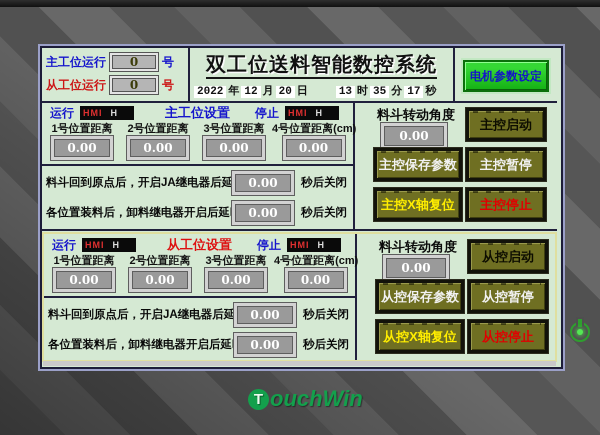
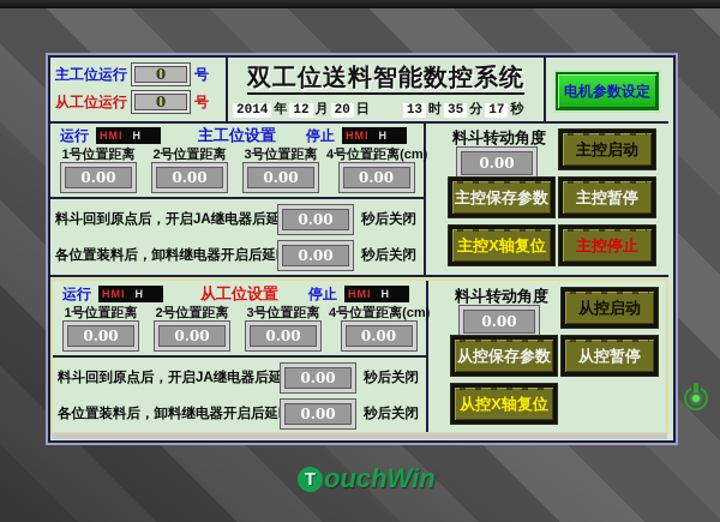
  主工位运行
  0
  号
  从工位运行
  0
  号
  双工位送料智能数控系统
- 2022
+ 2014
  年
  12
  月
  20
  日
  13
  时
  35
  分
  17
  秒
  电机参数设定
  运行
  HMI
  H
  主工位设置
  停止
  HMI
  H
  1号位置距离
  2号位置距离
  3号位置距离
  4号位置距离(cm)
  0.00
  0.00
  0.00
  0.00
  料斗回到原点后，开启JA继电器后延
  0.00
  秒后关闭
  各位置装料后，卸料继电器开启后延
  0.00
  秒后关闭
  料斗转动角度
  0.00
  主控启动
  主控保存参数
  主控暂停
  主控X轴复位
  主控停止
  运行
  HMI
  H
  从工位设置
  停止
  HMI
  H
  1号位置距离
  2号位置距离
  3号位置距离
  4号位置距离(cm)
  0.00
  0.00
  0.00
  0.00
  料斗回到原点后，开启JA继电器后延
  0.00
  秒后关闭
  各位置装料后，卸料继电器开启后延
  0.00
  秒后关闭
  料斗转动角度
  0.00
  从控启动
  从控保存参数
  从控暂停
  从控X轴复位
- 从控停止
  T
  ouchWin
